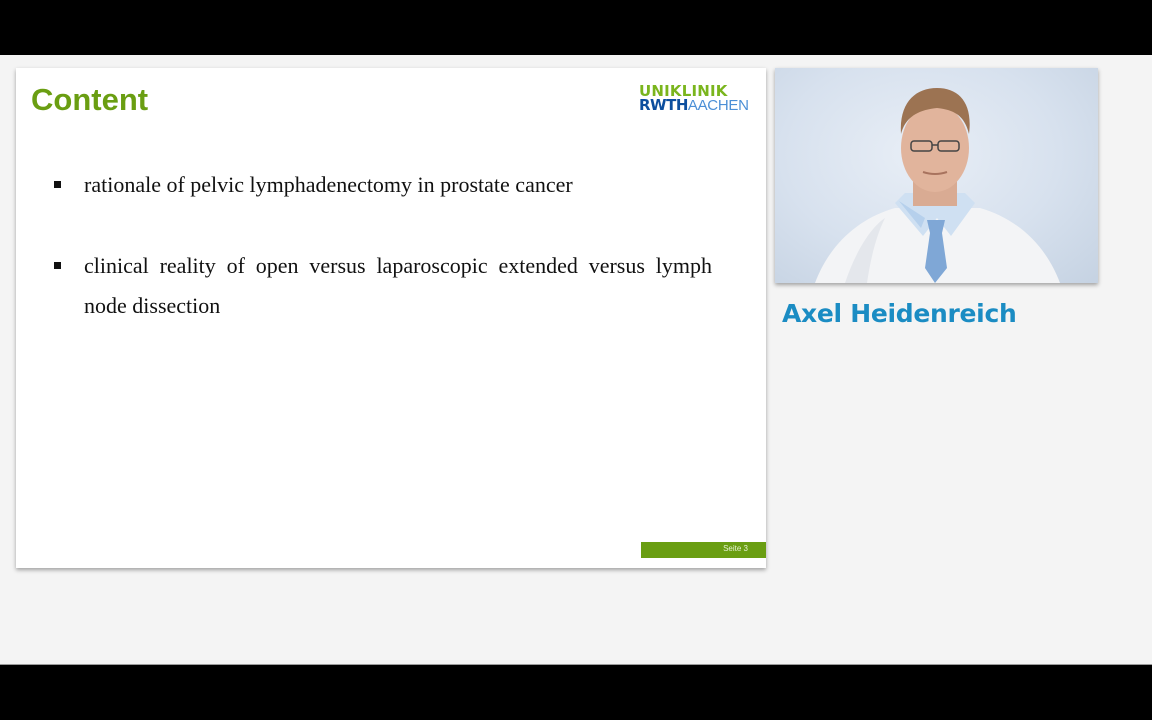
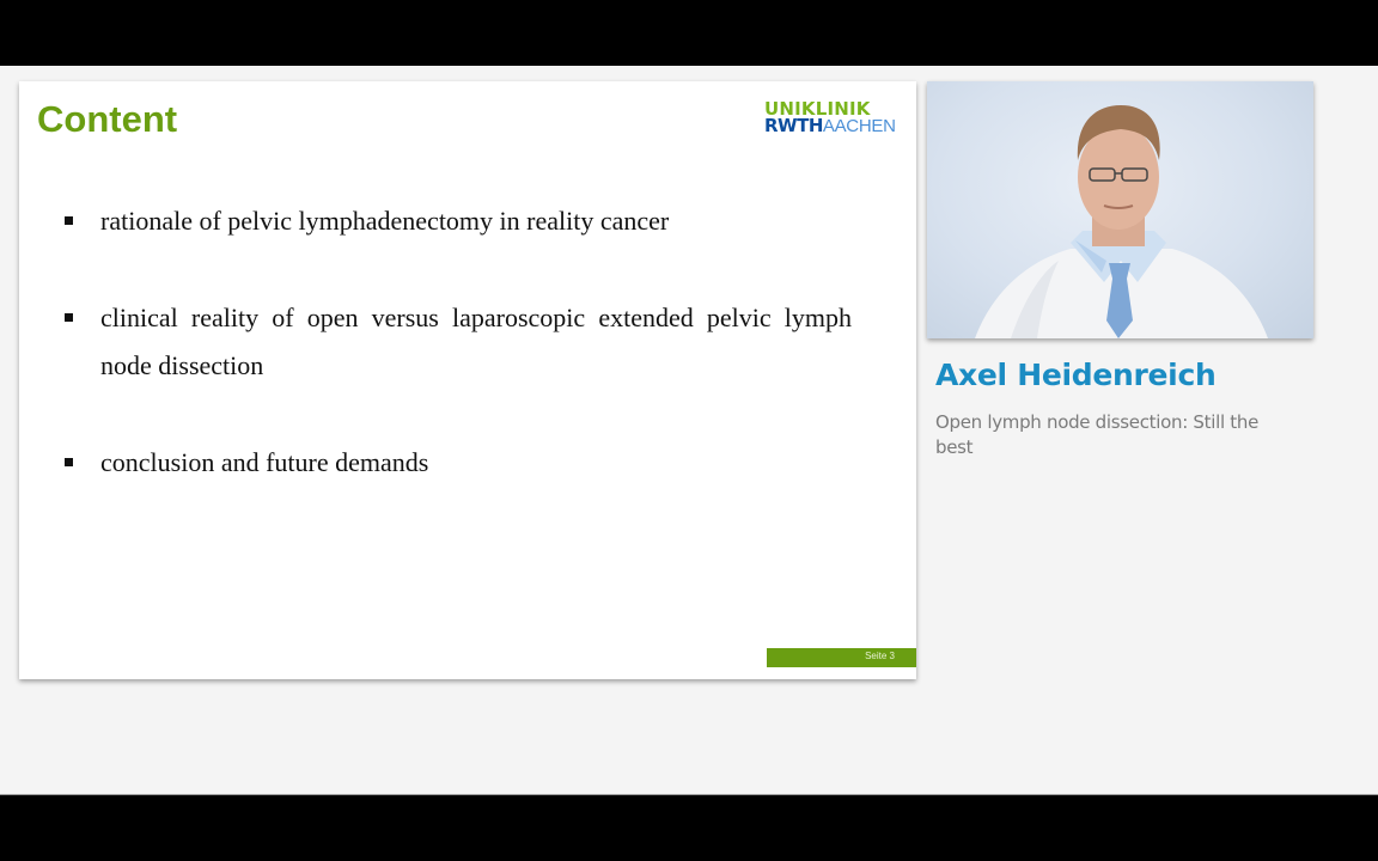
  Content
  UNIKLINIK
  RWTHAACHEN
- rationale of pelvic lymphadenectomy in prostate cancer
+ rationale of pelvic lymphadenectomy in reality cancer
- clinical reality of open versus laparoscopic extended versus lymph node dissection
+ clinical reality of open versus laparoscopic extended pelvic lymph node dissection
+ conclusion and future demands
  Seite 3
  Axel Heidenreich
+ Open lymph node dissection: Still the best
